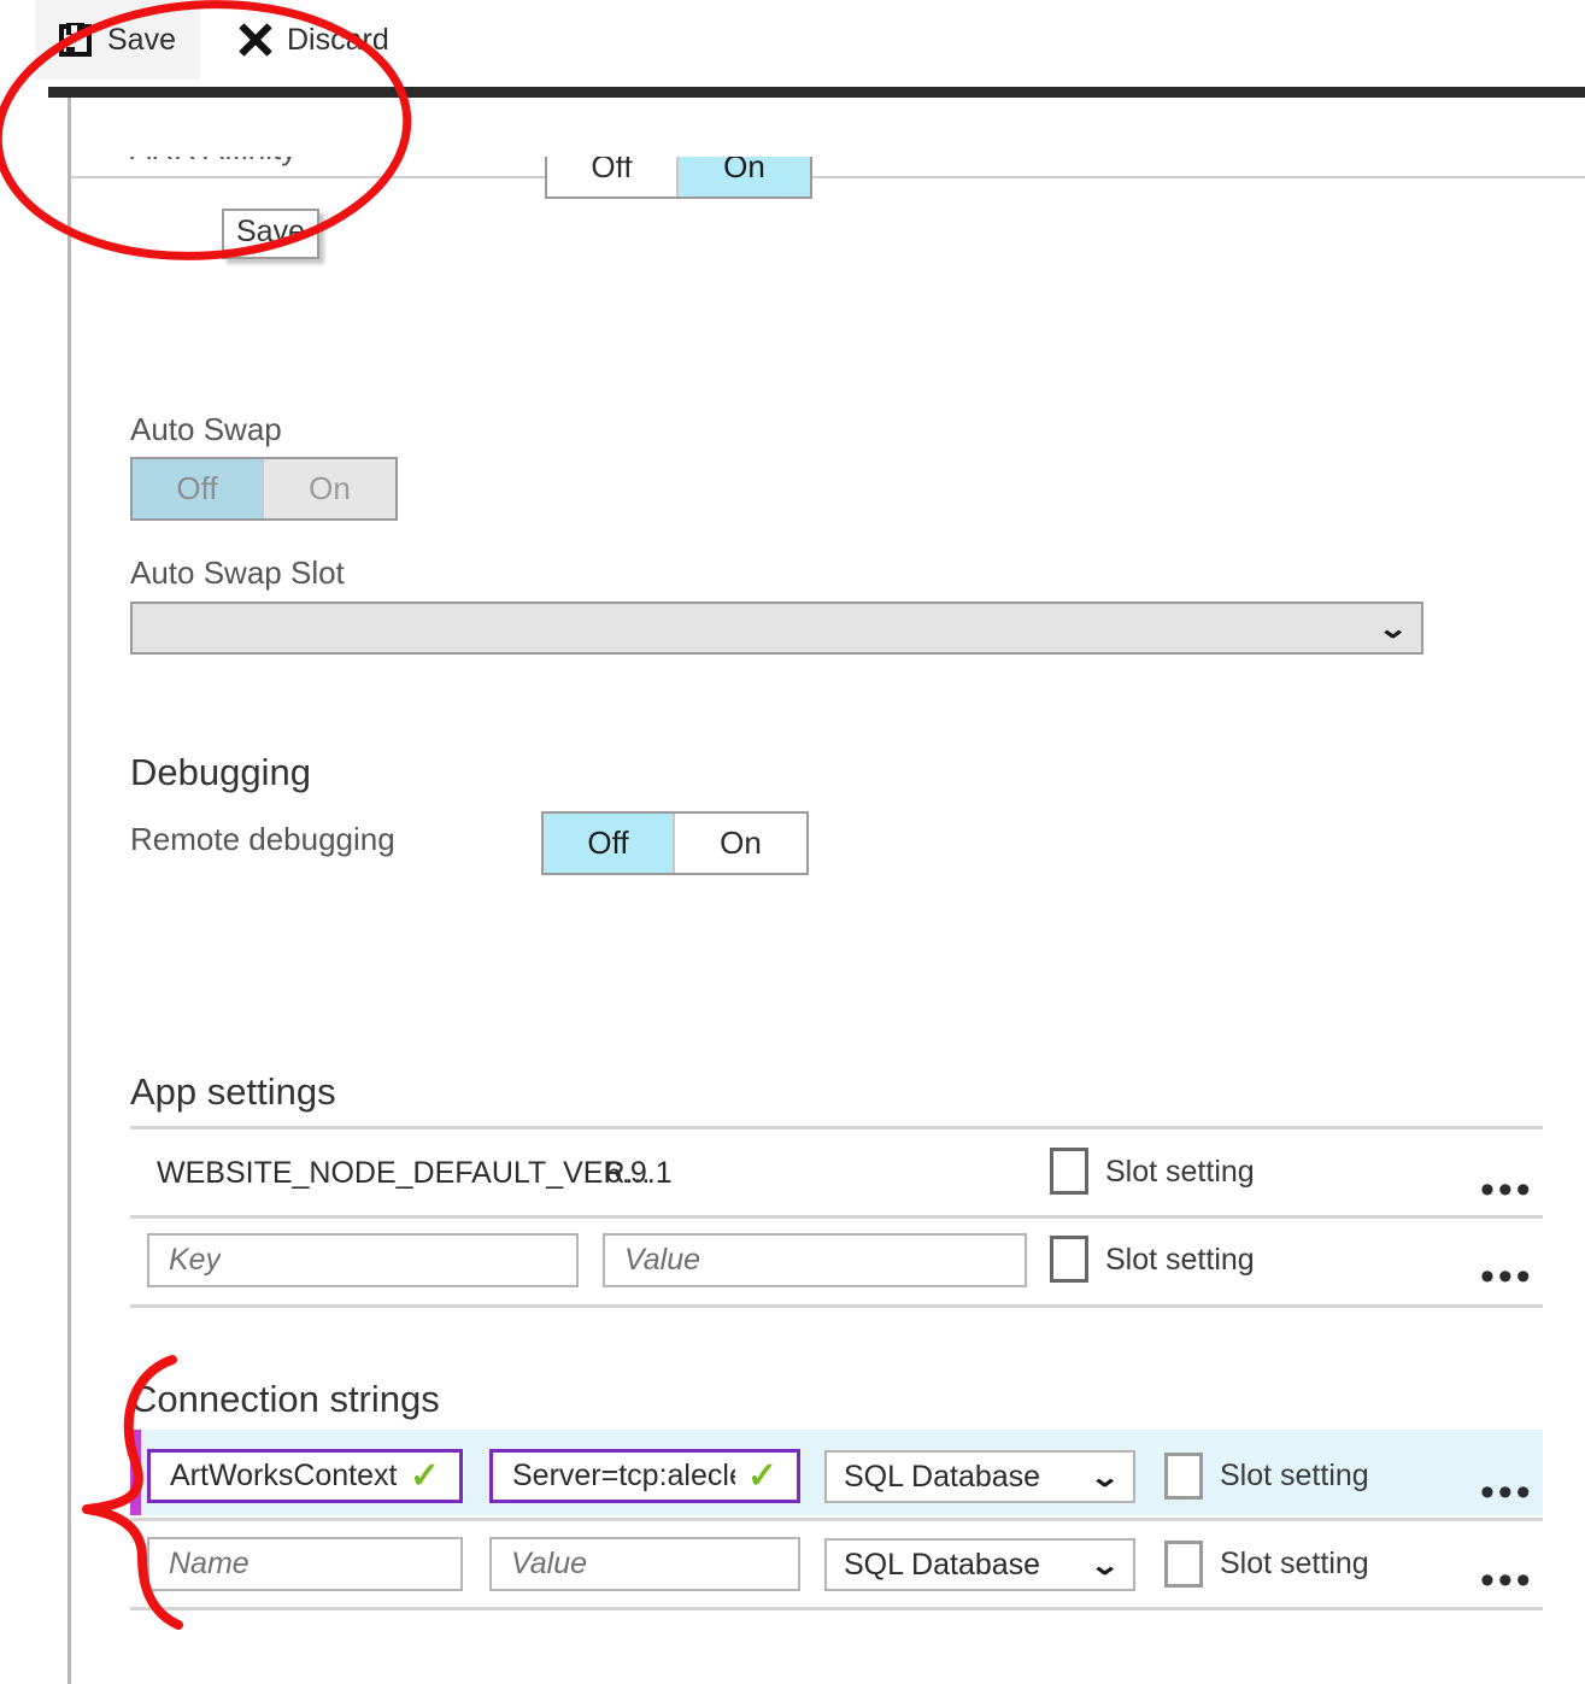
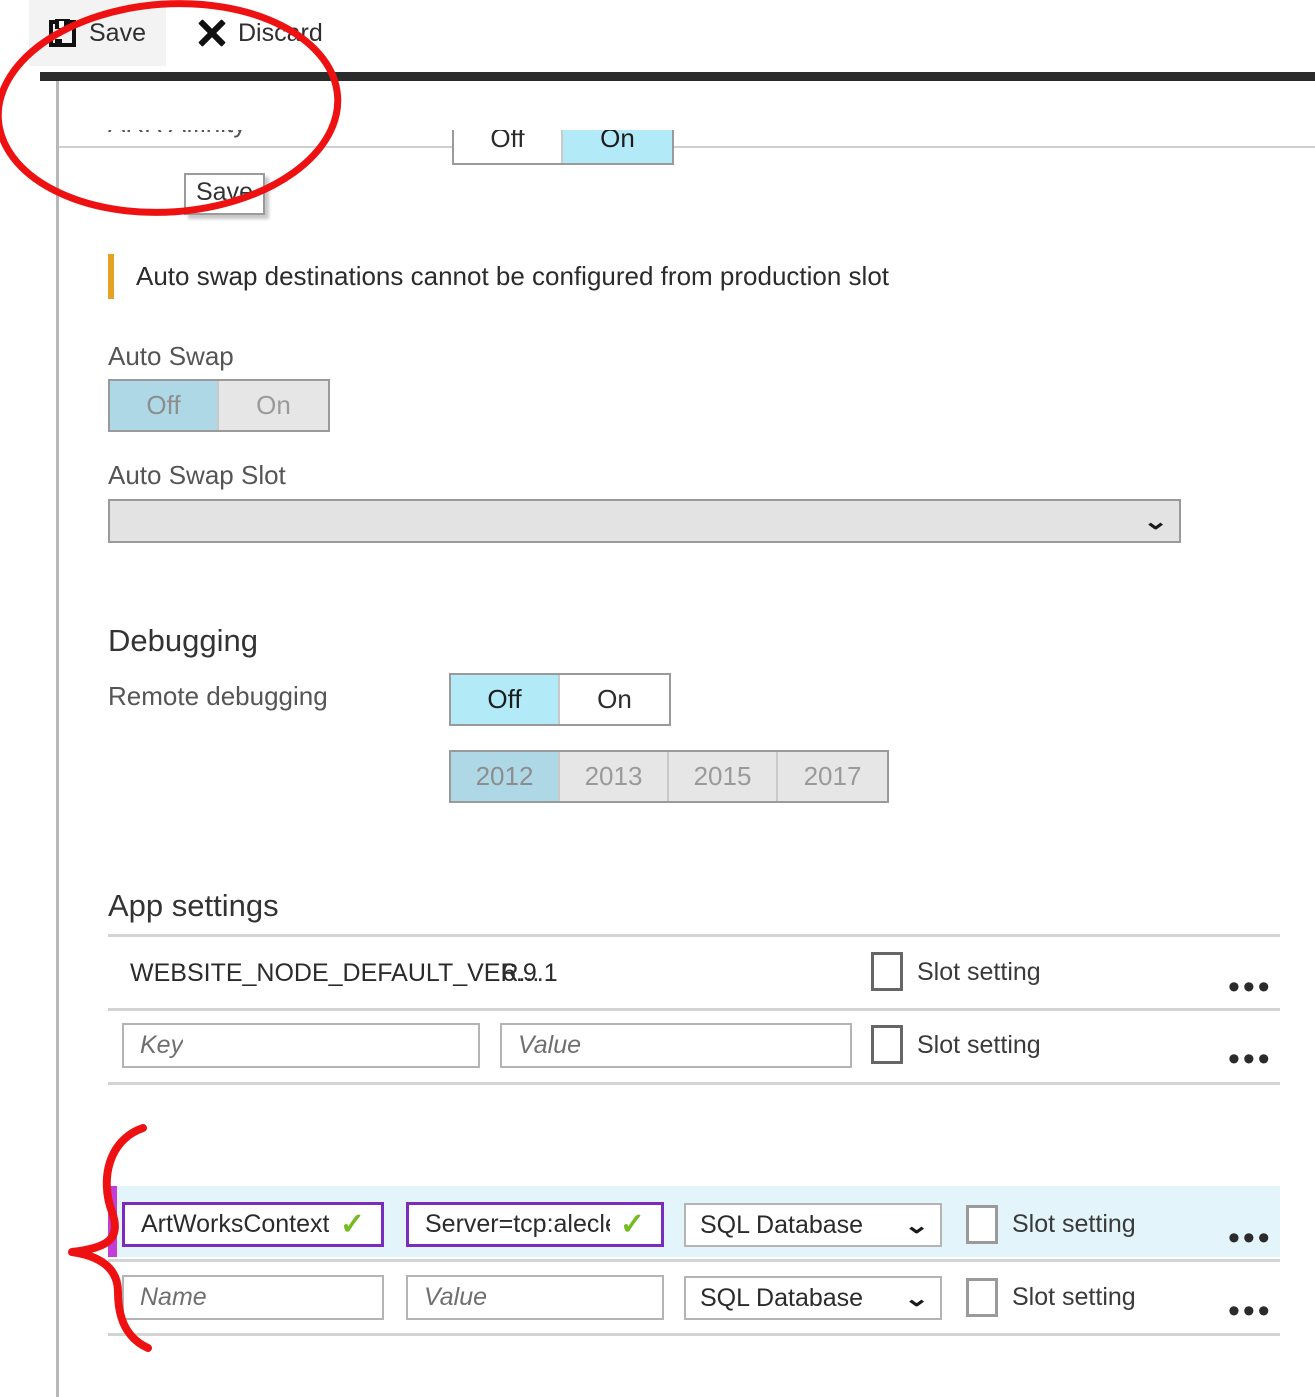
  Save
  Discrd
  Off
  On
  Save
+ Auto swap destinations cannot be configured from production slot
  Auto Swap
  Off
  On
  Auto Swap Slot
  ⌄
  Debugging
  Remote debugging
  Off
  On
+ 2012
+ 2013
+ 2015
+ 2017
  App settings
  WEBSITE_NODE_DEFAULT_VER...
  6.9.1
  Slot setting
  •••
  Key
  Value
  Slot setting
  •••
- Connection strings
  ArtWorksContext
  ✓
  Server=tcp:alecl
  ✓
  SQL Database
  ⌄
  Slot setting
  •••
  Name
  Value
  SQL Database
  ⌄
  Slot setting
  •••
